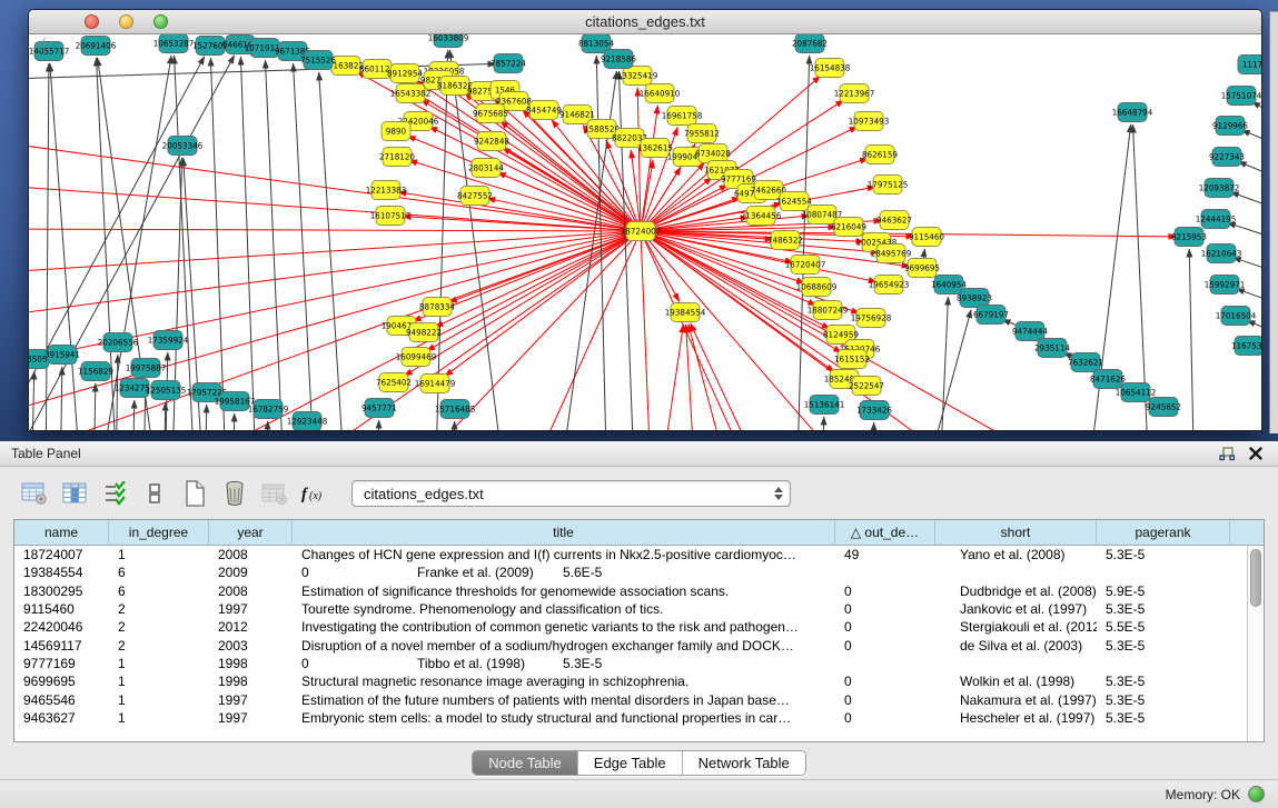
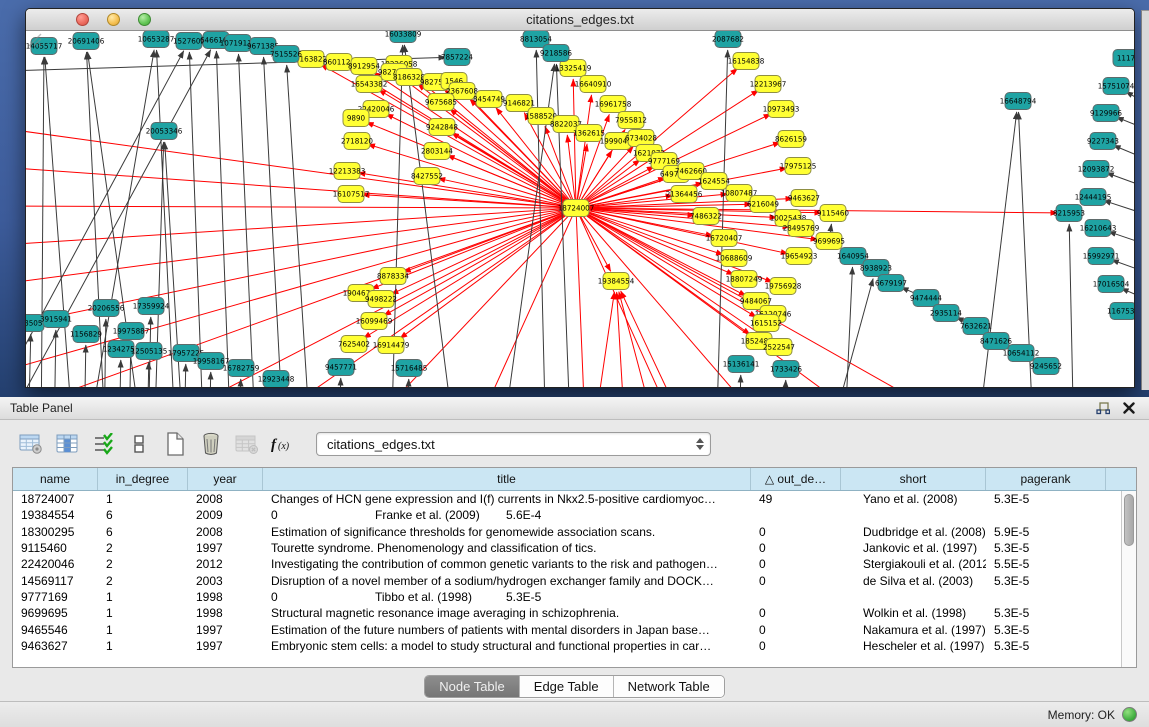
  citations_edges.txt
  18724007
  163822
  860112
  8912954
  16543382
  818632
  1546
  2367608
  9675685
  8454749
  9146821
  158852
  8822037
  1362615
  13325419
  16640910
  16961758
  7955812
  16154838
  12213967
  10973493
  8626159
  199904
  6734028
  9777169
  7462660
  17975125
  1624554
  21364456
  10807487
  9463627
  6216049
  7486322
  10025438
  28495769
  9115460
  9699695
  16720407
  10688609
  19654923
  18807249
  19756928
- 8124959
+ 9484067
  1615152
  185248
  2522547
  2420046
  9890
  2718120
  9242848
  2803144
  12213383
  8427552
  19384554
  8878334
  190467
  9498222
  16099469
  7625402
  16914479
  16107517
  14055717
  20691406
  10653287
  152760
  64661
  1071911
  967138
  7515526
  16033809
  7857224
  8813054
  9218586
  2087682
  20053346
  3915941
  1156829
  20206556
  19975887
  17359924
  1234275
  12505135
  1795722
  19958167
  16782759
  12923448
  9457771
  15716485
  15136141
  1733426
  1640954
  8938923
  6679197
  9474444
  2935114
  7632621
  8471626
  10654112
  9245652
  1117
  15751074
  9129966
  9227343
  12093872
  12444195
  8215953
  16210643
  15992971
  17016504
  116753
  16648794
  Table Panel
  f
  (x)
  citations_edges.txt
  name
  in_degree
  year
  title
  △ out_de…
  short
  pagerank
  18724007
  1
  2008
  Changes of HCN gene expression and I(f) currents in Nkx2.5-positive cardiomyoc…
  49
  Yano et al. (2008)
  5.3E-5
  19384554
  6
  2009
  0
  Franke et al. (2009)
- 5.6E-5
+ 5.6E-4
  18300295
  6
  2008
  Estimation of significance thresholds for genomewide association scans.
  0
  Dudbridge et al. (2008)
  5.9E-5
  9115460
  2
  1997
  Tourette syndrome. Phenomenology and classification of tics.
  0
  Jankovic et al. (1997)
  5.3E-5
  22420046
  2
  2012
  Investigating the contribution of common genetic variants to the risk and pathogen…
  0
  Stergiakouli et al. (2012
  5.5E-5
  14569117
  2
  2003
  Disruption of a novel member of a sodium/hydrogen exchanger family and DOCK…
  0
  de Silva et al. (2003)
  5.3E-5
  9777169
  1
  1998
  0
  Tibbo et al. (1998)
  5.3E-5
  9699695
  1
  1998
  Structural magnetic resonance image averaging in schizophrenia.
  0
  Wolkin et al. (1998)
  5.3E-5
  9465546
  1
  1997
  Estimation of the future numbers of patients with mental disorders in Japan base…
  0
  Nakamura et al. (1997)
  5.3E-5
  9463627
  1
  1997
  Embryonic stem cells: a model to study structural and functional properties in car…
  0
  Hescheler et al. (1997)
  5.3E-5
  Node Table
  Edge Table
  Network Table
  Memory: OK
